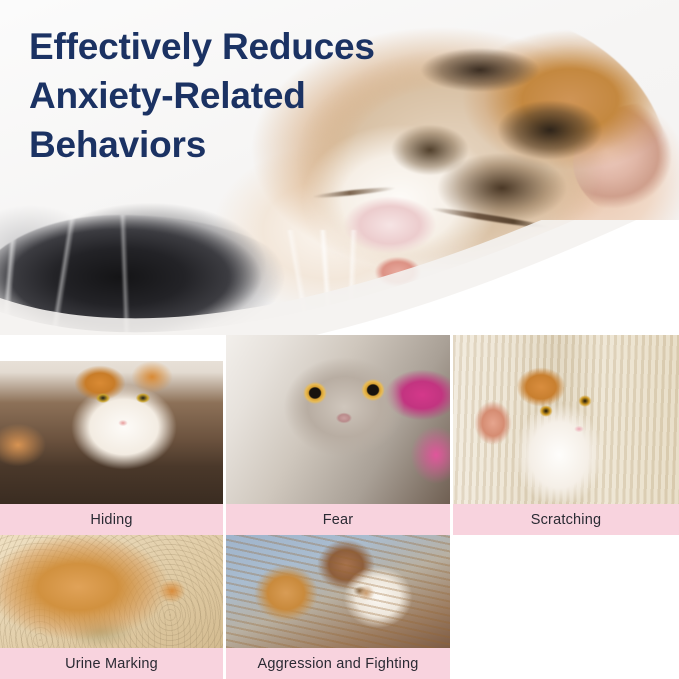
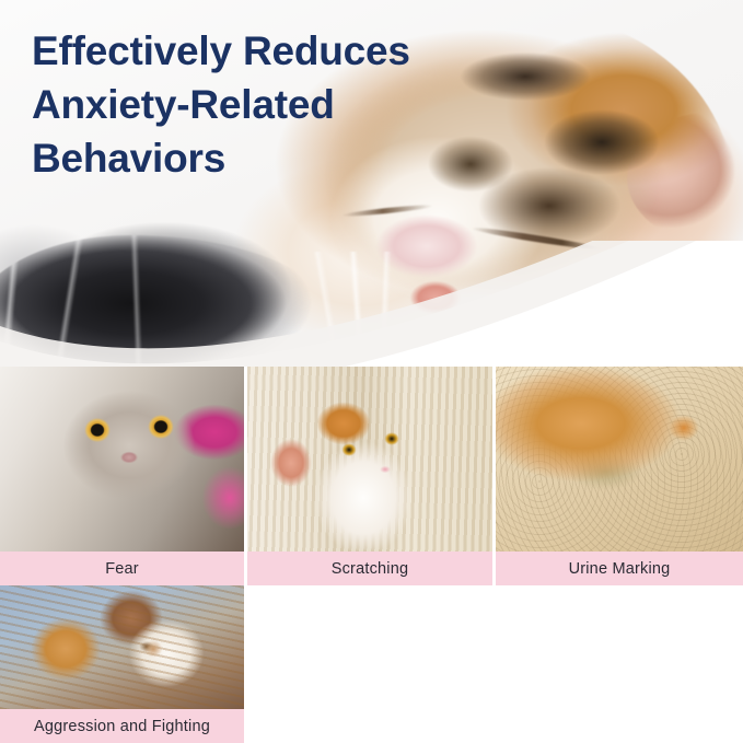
  Effectively Reduces
  Anxiety-Related
  Behaviors
- Hiding
  Fear
  Scratching
  Urine Marking
  Aggression and Fighting
